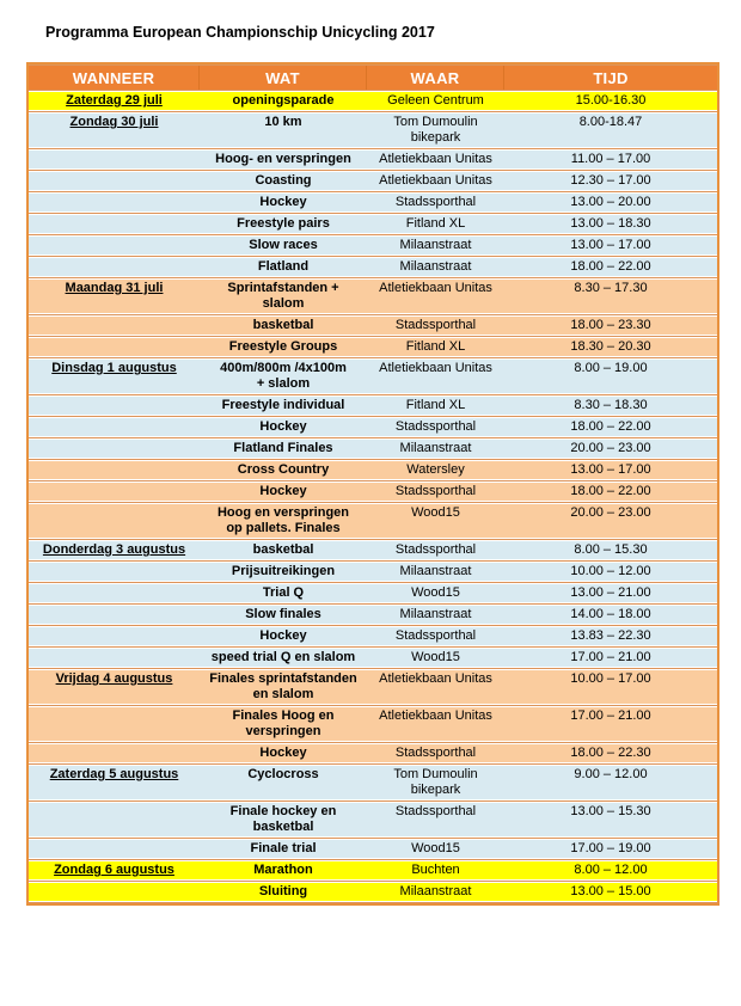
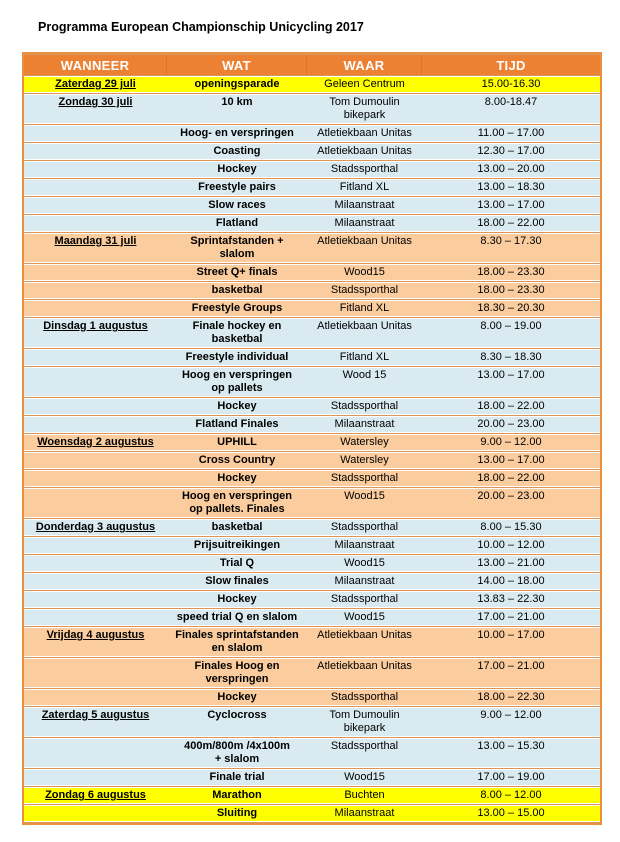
  Programma European Championschip Unicycling 2017
  WANNEER	WAT	WAAR	TIJD
  Zaterdag 29 juli	openingsparade	Geleen Centrum	15.00-16.30
  Zondag 30 juli	10 km	Tom Dumoulin bikepark	8.00-18.47
  	Hoog- en verspringen	Atletiekbaan Unitas	11.00 – 17.00
  	Coasting	Atletiekbaan Unitas	12.30 – 17.00
  	Hockey	Stadssporthal	13.00 – 20.00
  	Freestyle pairs	Fitland XL	13.00 – 18.30
  	Slow races	Milaanstraat	13.00 – 17.00
  	Flatland	Milaanstraat	18.00 – 22.00
  Maandag 31 juli	Sprintafstanden + slalom	Atletiekbaan Unitas	8.30 – 17.30
+ 	Street Q+ finals	Wood15	18.00 – 23.30
  	basketbal	Stadssporthal	18.00 – 23.30
  	Freestyle Groups	Fitland XL	18.30 – 20.30
- Dinsdag 1 augustus	400m/800m /4x100m + slalom	Atletiekbaan Unitas	8.00 – 19.00
+ Dinsdag 1 augustus	Finale hockey en basketbal	Atletiekbaan Unitas	8.00 – 19.00
  	Freestyle individual	Fitland XL	8.30 – 18.30
+ 	Hoog en verspringen op pallets	Wood 15	13.00 – 17.00
  	Hockey	Stadssporthal	18.00 – 22.00
  	Flatland Finales	Milaanstraat	20.00 – 23.00
+ Woensdag 2 augustus	UPHILL	Watersley	9.00 – 12.00
  	Cross Country	Watersley	13.00 – 17.00
  	Hockey	Stadssporthal	18.00 – 22.00
  	Hoog en verspringen op pallets. Finales	Wood15	20.00 – 23.00
  Donderdag 3 augustus	basketbal	Stadssporthal	8.00 – 15.30
  	Prijsuitreikingen	Milaanstraat	10.00 – 12.00
  	Trial Q	Wood15	13.00 – 21.00
  	Slow finales	Milaanstraat	14.00 – 18.00
  	Hockey	Stadssporthal	13.83 – 22.30
  	speed trial Q en slalom	Wood15	17.00 – 21.00
  Vrijdag 4 augustus	Finales sprintafstanden en slalom	Atletiekbaan Unitas	10.00 – 17.00
  	Finales Hoog en verspringen	Atletiekbaan Unitas	17.00 – 21.00
  	Hockey	Stadssporthal	18.00 – 22.30
  Zaterdag 5 augustus	Cyclocross	Tom Dumoulin bikepark	9.00 – 12.00
- 	Finale hockey en basketbal	Stadssporthal	13.00 – 15.30
+ 	400m/800m /4x100m + slalom	Stadssporthal	13.00 – 15.30
  	Finale trial	Wood15	17.00 – 19.00
  Zondag 6 augustus	Marathon	Buchten	8.00 – 12.00
  	Sluiting	Milaanstraat	13.00 – 15.00
